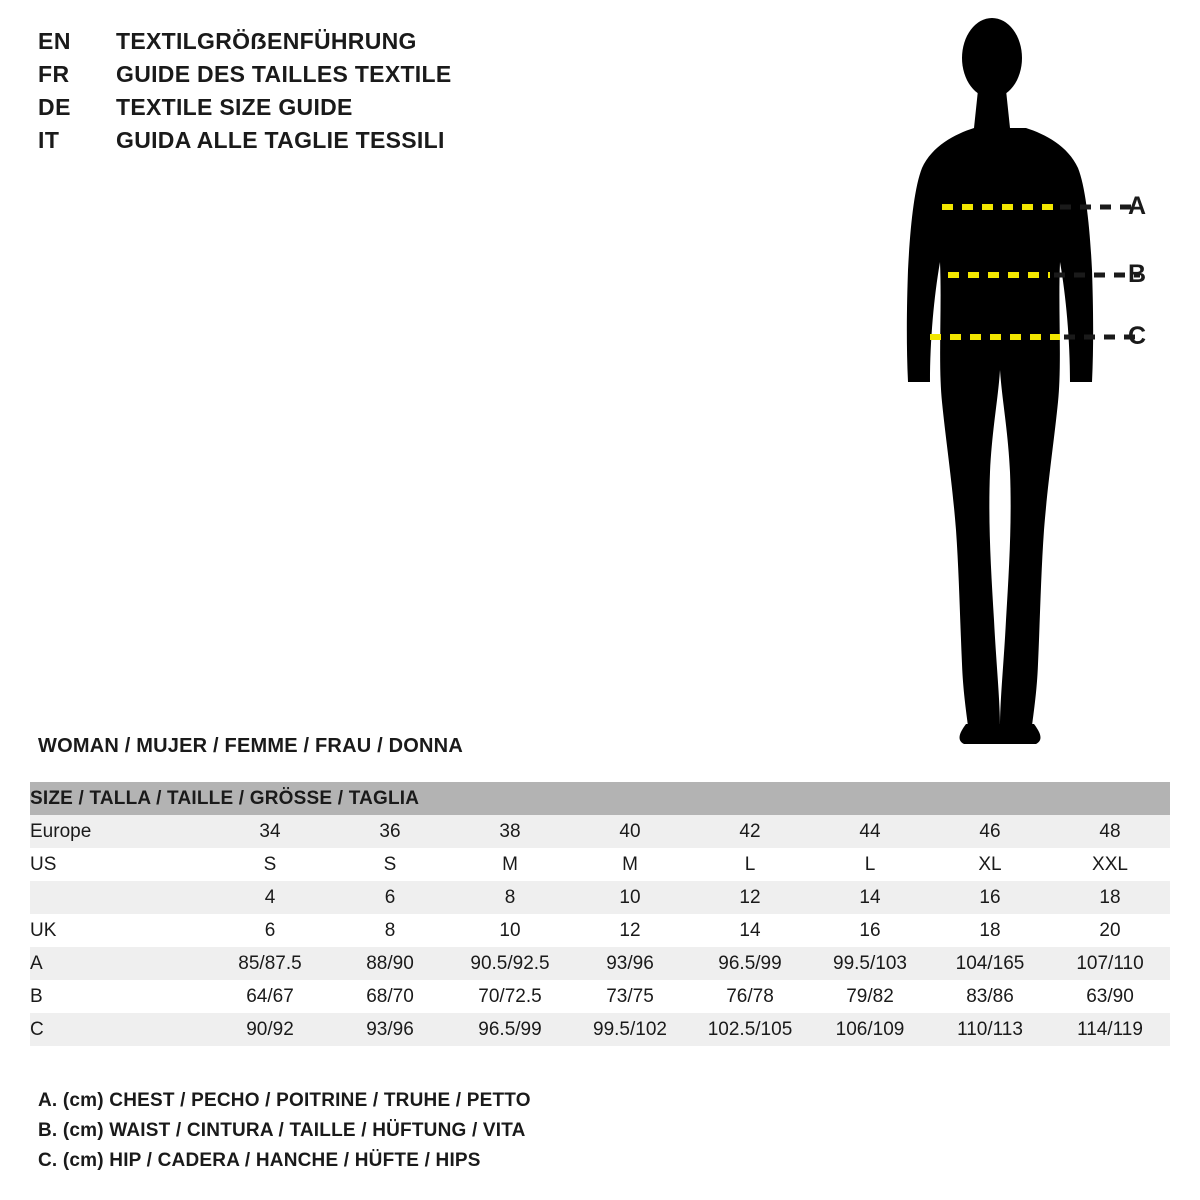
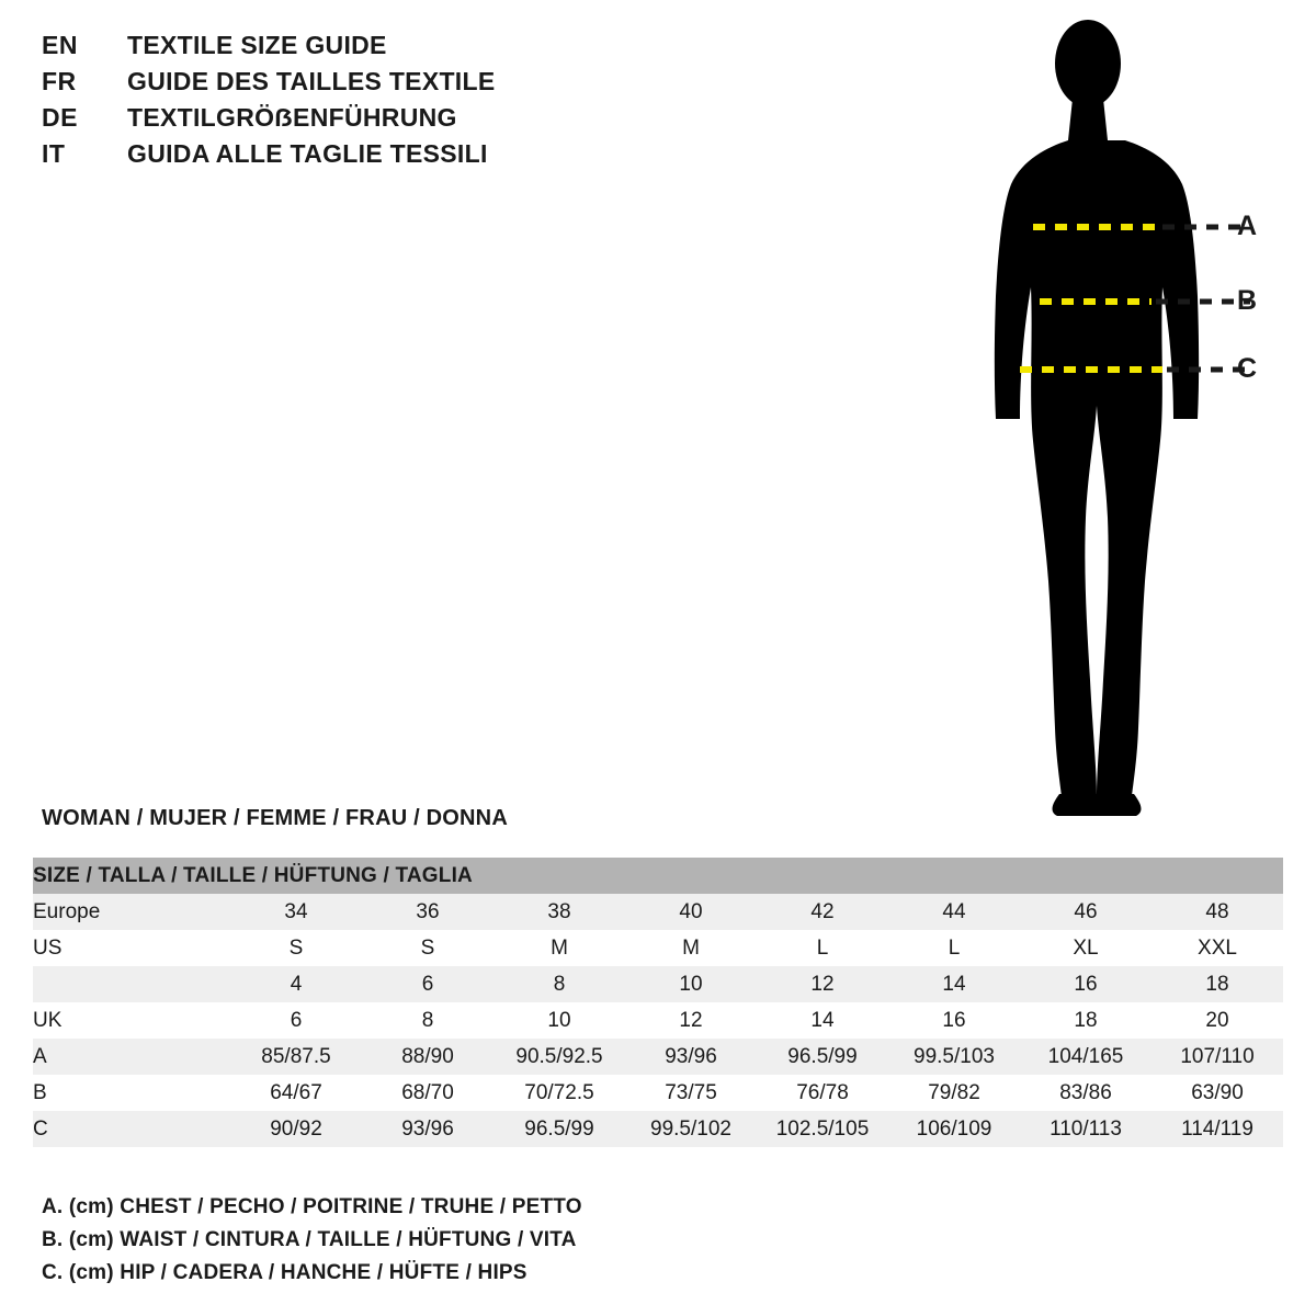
  EN
- TEXTILGRÖẞENFÜHRUNG
+ TEXTILE SIZE GUIDE
  FR
  GUIDE DES TAILLES TEXTILE
  DE
- TEXTILE SIZE GUIDE
+ TEXTILGRÖẞENFÜHRUNG
  IT
  GUIDA ALLE TAGLIE TESSILI
  A
  B
  C
  WOMAN / MUJER / FEMME / FRAU / DONNA
- SIZE / TALLA / TAILLE / GRÖSSE / TAGLIA
+ SIZE / TALLA / TAILLE / HÜFTUNG / TAGLIA
  Europe	34	36	38	40	42	44	46	48
  US	S	S	M	M	L	L	XL	XXL
  	4	6	8	10	12	14	16	18
  UK	6	8	10	12	14	16	18	20
  A	85/87.5	88/90	90.5/92.5	93/96	96.5/99	99.5/103	104/165	107/110
  B	64/67	68/70	70/72.5	73/75	76/78	79/82	83/86	63/90
  C	90/92	93/96	96.5/99	99.5/102	102.5/105	106/109	110/113	114/119
  A. (cm) CHEST / PECHO / POITRINE / TRUHE / PETTO
  B. (cm) WAIST / CINTURA / TAILLE / HÜFTUNG / VITA
  C. (cm) HIP / CADERA / HANCHE / HÜFTE / HIPS
